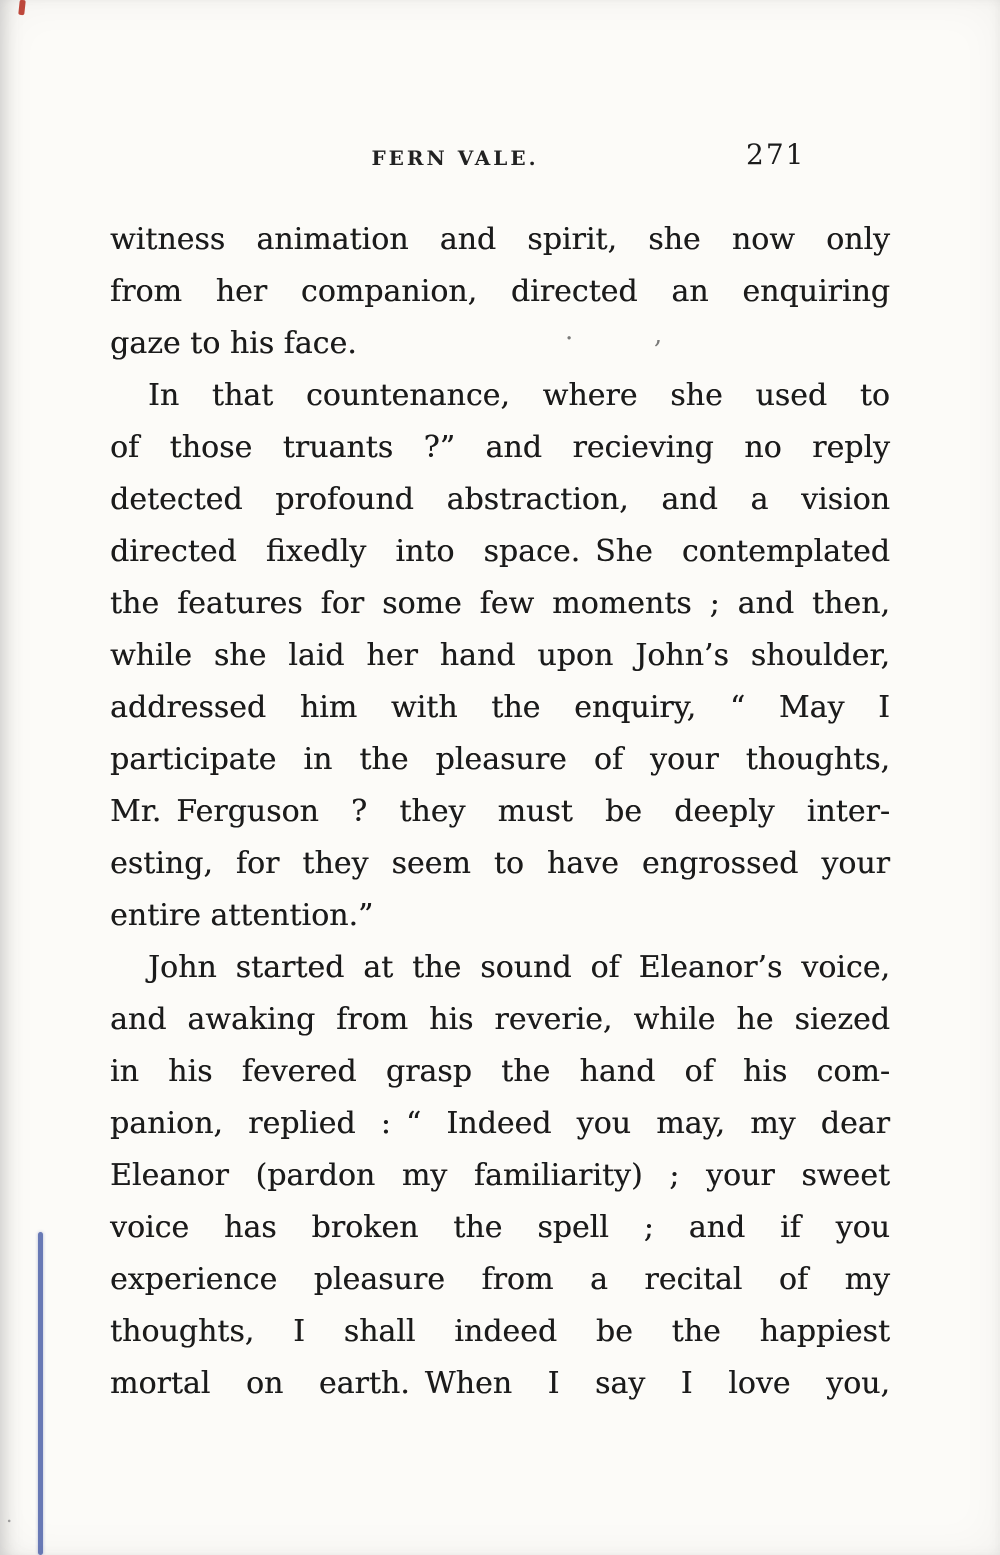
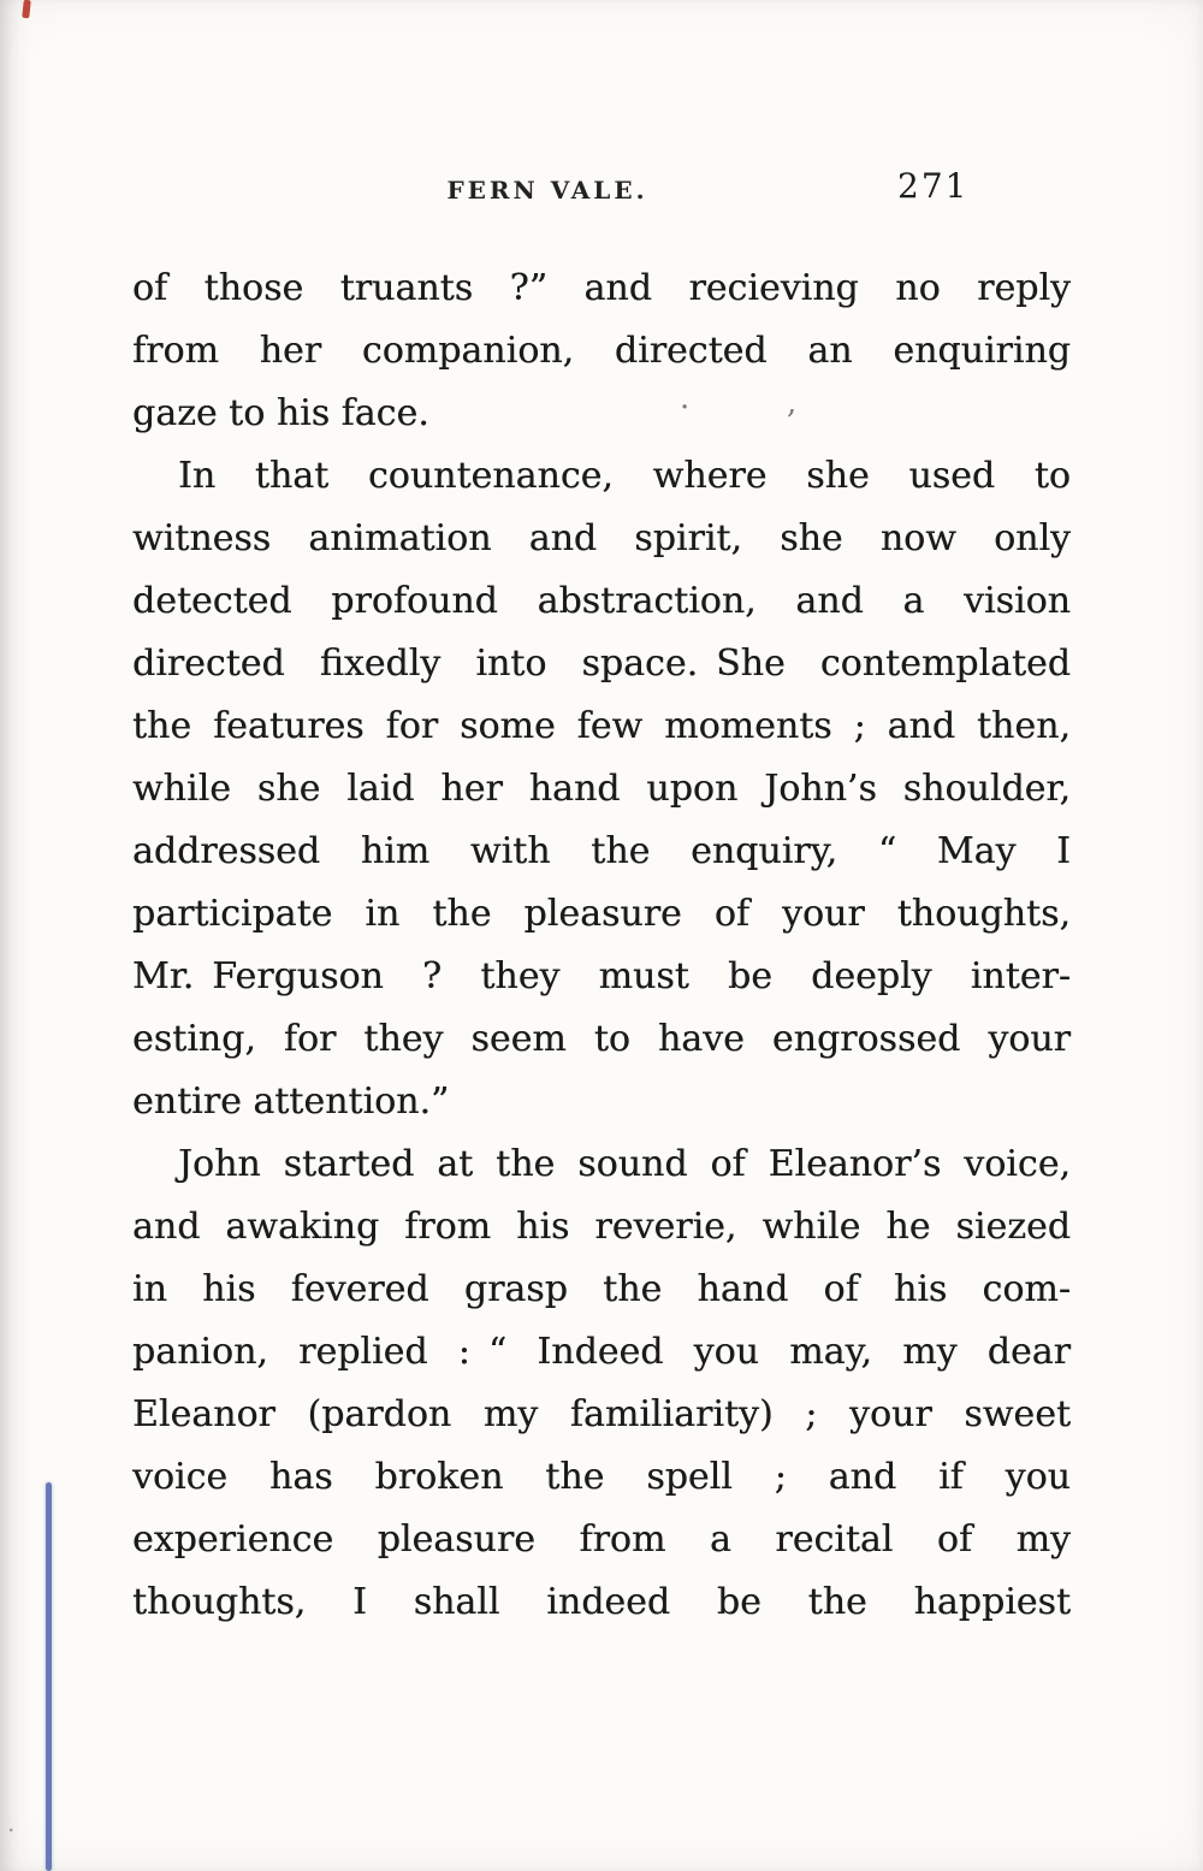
  FERN VALE.
  271
- witness animation and spirit, she now only
+ of those truants ?” and recieving no reply
  from her companion, directed an enquiring
  gaze to his face.
  In that countenance, where she used to
- of those truants ?” and recieving no reply
+ witness animation and spirit, she now only
  detected profound abstraction, and a vision
  directed fixedly into space. She contemplated
  the features for some few moments ; and then,
  while she laid her hand upon John’s shoulder,
  addressed him with the enquiry, “ May I
  participate in the pleasure of your thoughts,
  Mr. Ferguson ? they must be deeply inter-
  esting, for they seem to have engrossed your
  entire attention.”
  John started at the sound of Eleanor’s voice,
  and awaking from his reverie, while he siezed
  in his fevered grasp the hand of his com-
  panion, replied : “ Indeed you may, my dear
  Eleanor (pardon my familiarity) ; your sweet
  voice has broken the spell ; and if you
  experience pleasure from a recital of my
  thoughts, I shall indeed be the happiest
- mortal on earth. When I say I love you,
  ·
  ,
  .
